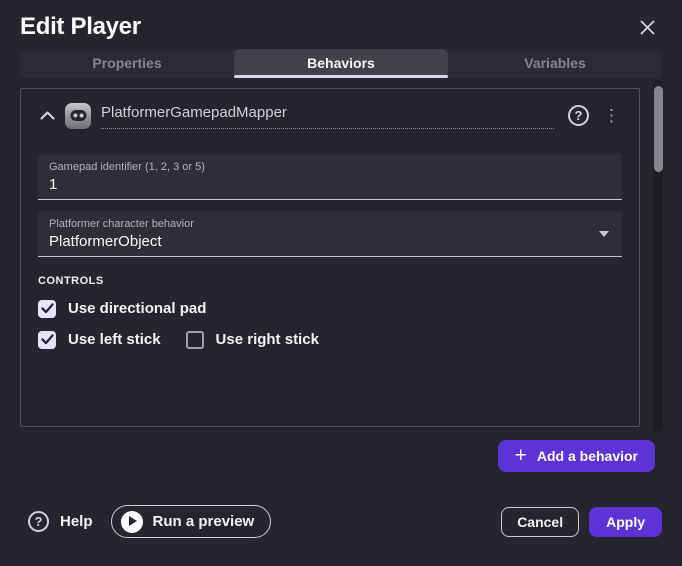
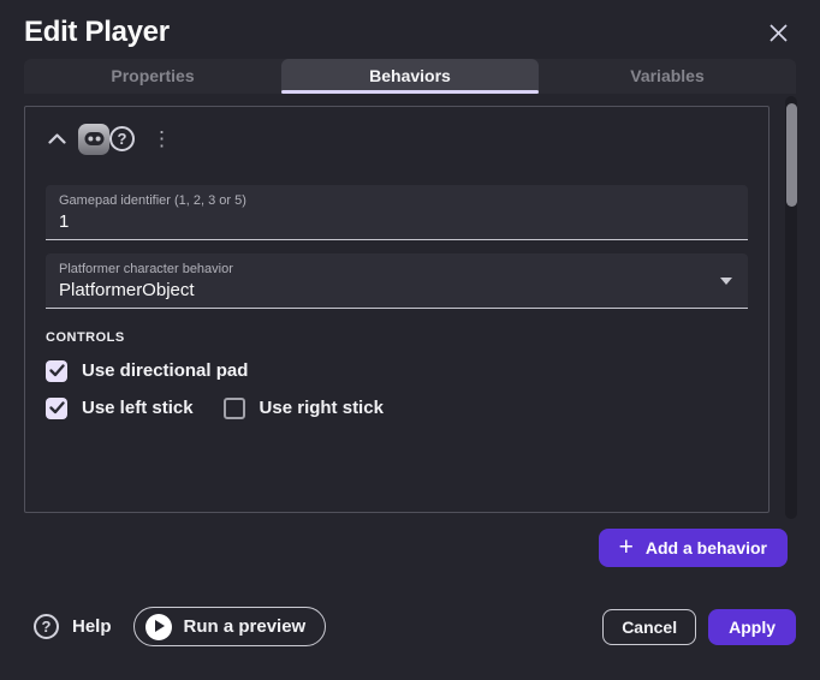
  Edit Player
  Properties
  Behaviors
  Variables
- PlatformerGamepadMapper
  ?
  ⋮
  Gamepad identifier (1, 2, 3 or 5)
  1
  Platformer character behavior
  PlatformerObject
  CONTROLS
  Use directional pad
  Use left stick
  Use right stick
  +
  Add a behavior
  ?
  Help
  Run a preview
  Cancel
  Apply
